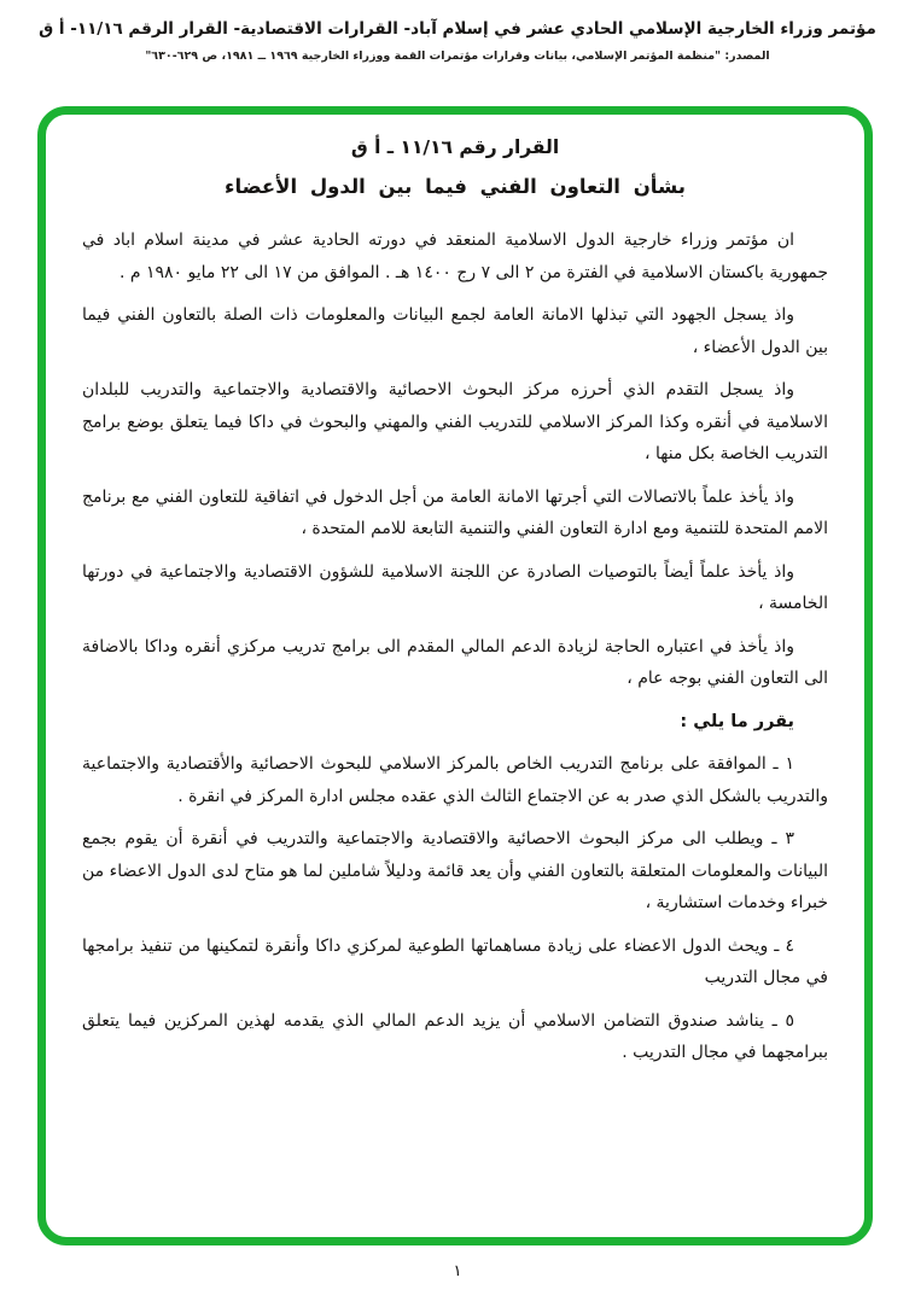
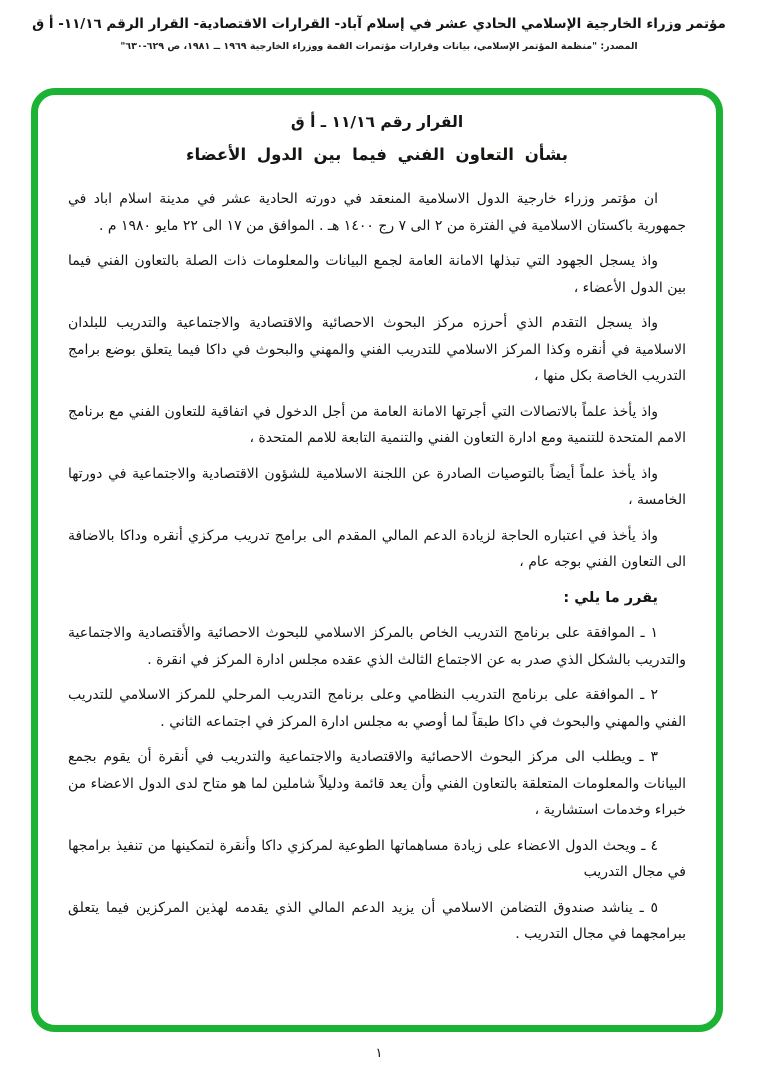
  مؤتمر وزراء الخارجية الإسلامي الحادي عشر في إسلام آباد- القرارات الاقتصادية- القرار الرقم ١١/١٦- أ ق
  المصدر: "منظمة المؤتمر الإسلامي، بيانات وقرارات مؤتمرات القمة ووزراء الخارجية ١٩٦٩ ــ ١٩٨١، ص ٦٢٩-٦٣٠"
  القرار رقم ١١/١٦ ـ أ ق
  بشأن التعاون الفني فيما بين الدول الأعضاء
  ان مؤتمر وزراء خارجية الدول الاسلامية المنعقد في دورته الحادية عشر في مدينة اسلام اباد في جمهورية باكستان الاسلامية في الفترة من ٢ الى ٧ رج ١٤٠٠ هـ . الموافق من ١٧ الى ٢٢ مايو ١٩٨٠ م .
  واذ يسجل الجهود التي تبذلها الامانة العامة لجمع البيانات والمعلومات ذات الصلة بالتعاون الفني فيما بين الدول الأعضاء ،
  واذ يسجل التقدم الذي أحرزه مركز البحوث الاحصائية والاقتصادية والاجتماعية والتدريب للبلدان الاسلامية في أنقره وكذا المركز الاسلامي للتدريب الفني والمهني والبحوث في داكا فيما يتعلق بوضع برامج التدريب الخاصة بكل منها ،
  واذ يأخذ علماً بالاتصالات التي أجرتها الامانة العامة من أجل الدخول في اتفاقية للتعاون الفني مع برنامج الامم المتحدة للتنمية ومع ادارة التعاون الفني والتنمية التابعة للامم المتحدة ،
  واذ يأخذ علماً أيضاً بالتوصيات الصادرة عن اللجنة الاسلامية للشؤون الاقتصادية والاجتماعية في دورتها الخامسة ،
  واذ يأخذ في اعتباره الحاجة لزيادة الدعم المالي المقدم الى برامج تدريب مركزي أنقره وداكا بالاضافة الى التعاون الفني بوجه عام ،
  يقرر ما يلي :
  ١ ـ الموافقة على برنامج التدريب الخاص بالمركز الاسلامي للبحوث الاحصائية والأقتصادية والاجتماعية والتدريب بالشكل الذي صدر به عن الاجتماع الثالث الذي عقده مجلس ادارة المركز في انقرة .
+ ٢ ـ الموافقة على برنامج التدريب النظامي وعلى برنامج التدريب المرحلي للمركز الاسلامي للتدريب الفني والمهني والبحوث في داكا طبقاً لما أوصي به مجلس ادارة المركز في اجتماعه الثاني .
  ٣ ـ ويطلب الى مركز البحوث الاحصائية والاقتصادية والاجتماعية والتدريب في أنقرة أن يقوم بجمع البيانات والمعلومات المتعلقة بالتعاون الفني وأن يعد قائمة ودليلاً شاملين لما هو متاح لدى الدول الاعضاء من خبراء وخدمات استشارية ،
  ٤ ـ ويحث الدول الاعضاء على زيادة مساهماتها الطوعية لمركزي داكا وأنقرة لتمكينها من تنفيذ برامجها في مجال التدريب
  ٥ ـ يناشد صندوق التضامن الاسلامي أن يزيد الدعم المالي الذي يقدمه لهذين المركزين فيما يتعلق ببرامجهما في مجال التدريب .
  ١
